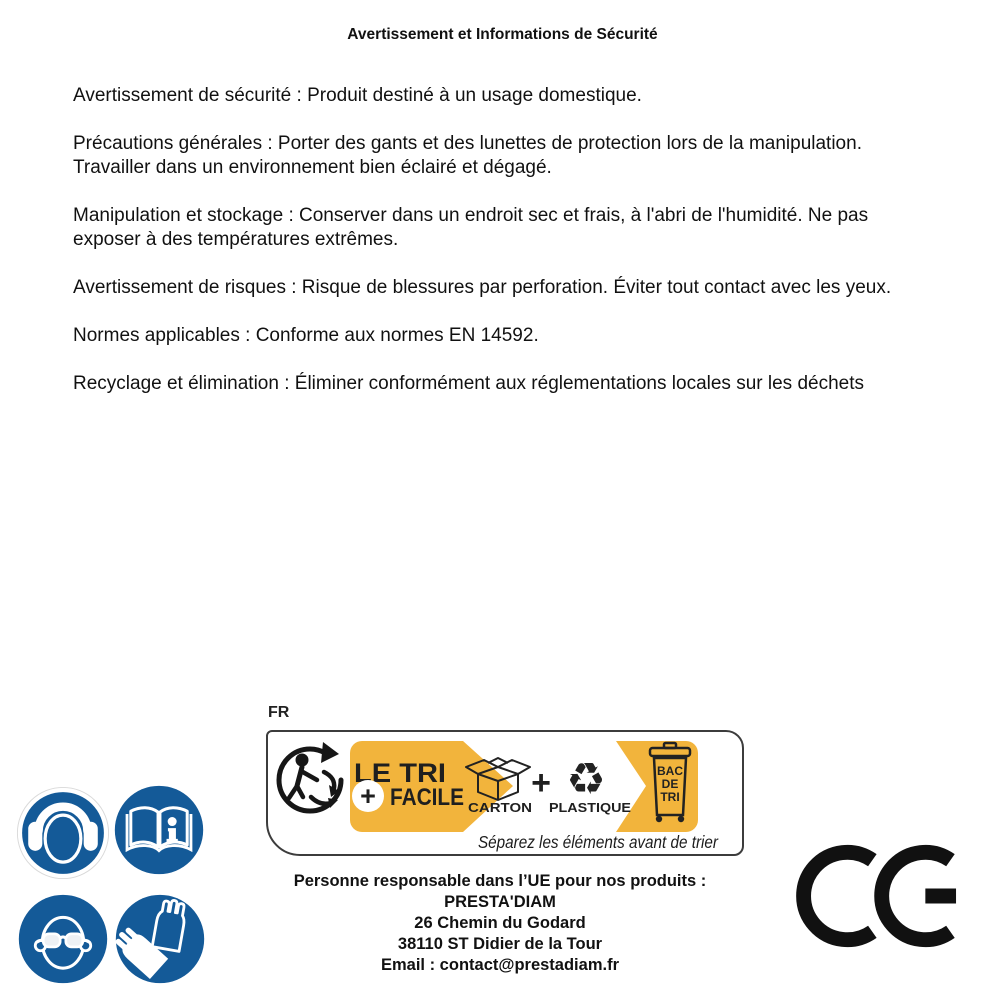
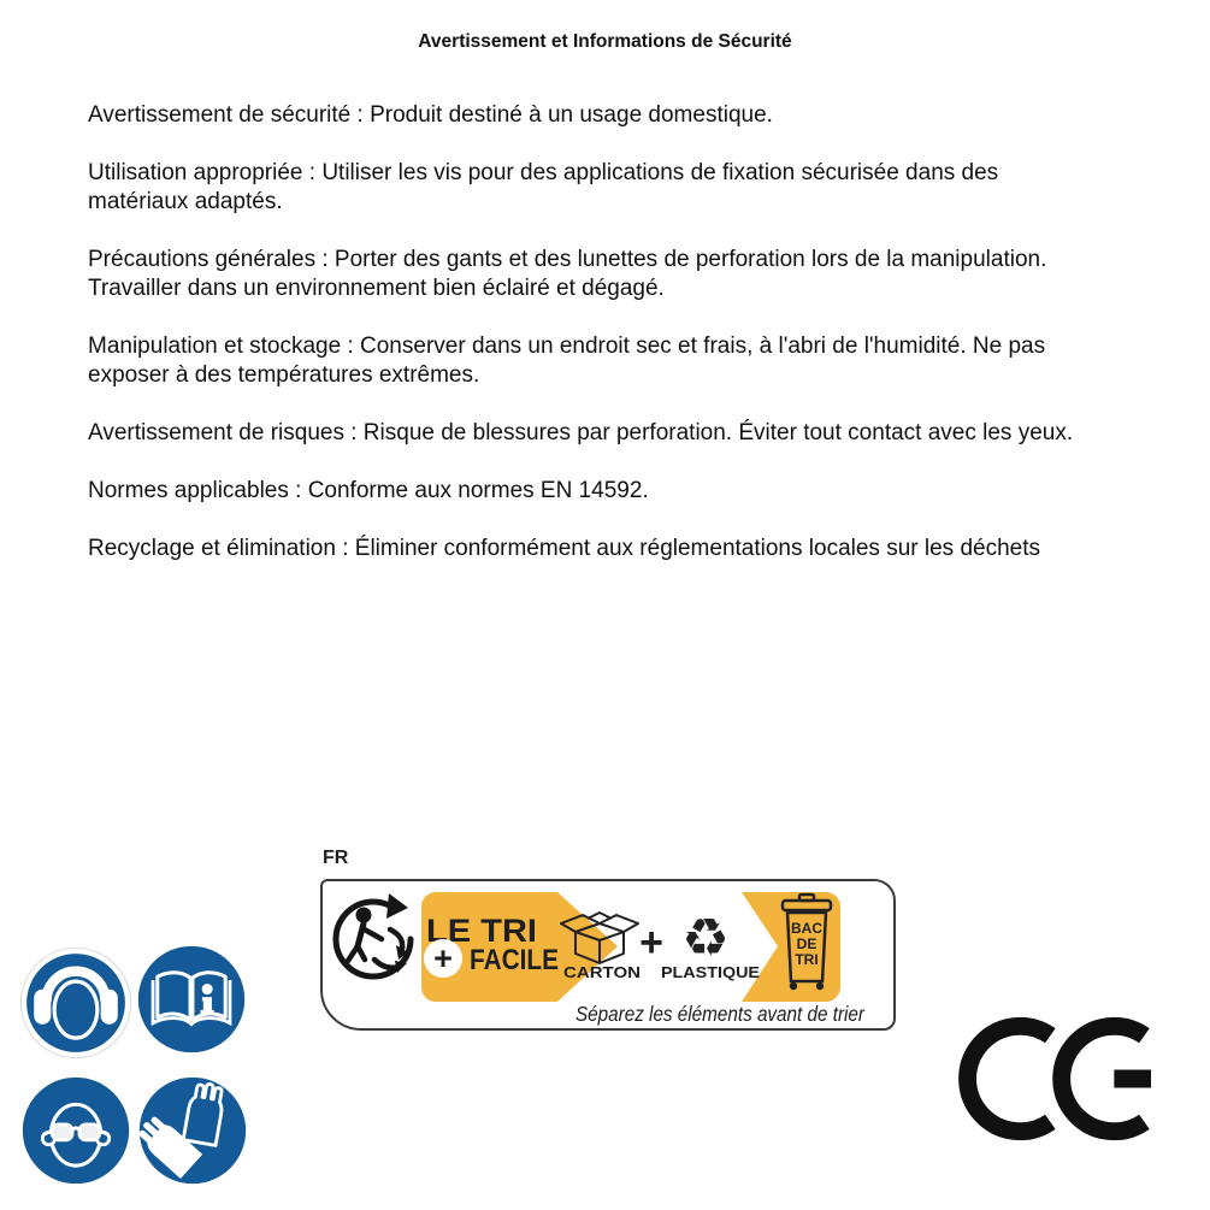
  Avertissement et Informations de Sécurité
  Avertissement de sécurité : Produit destiné à un usage domestique.
+ Utilisation appropriée : Utiliser les vis pour des applications de fixation sécurisée dans des
+ matériaux adaptés.
- Précautions générales : Porter des gants et des lunettes de protection lors de la manipulation.
+ Précautions générales : Porter des gants et des lunettes de perforation lors de la manipulation.
  Travailler dans un environnement bien éclairé et dégagé.
  Manipulation et stockage : Conserver dans un endroit sec et frais, à l'abri de l'humidité. Ne pas
  exposer à des températures extrêmes.
  Avertissement de risques : Risque de blessures par perforation. Éviter tout contact avec les yeux.
  Normes applicables : Conforme aux normes EN 14592.
  Recyclage et élimination : Éliminer conformément aux réglementations locales sur les déchets
  FR
  LE TRI
  +
  FACILE
  CARTON
  +
  ♻
  PLASTIQUE
  BAC
  DE
  TRI
  Séparez les éléments avant de trier
- Personne responsable dans l’UE pour nos produits :
- PRESTA'DIAM
- 26 Chemin du Godard
- 38110 ST Didier de la Tour
- Email : contact@prestadiam.fr
